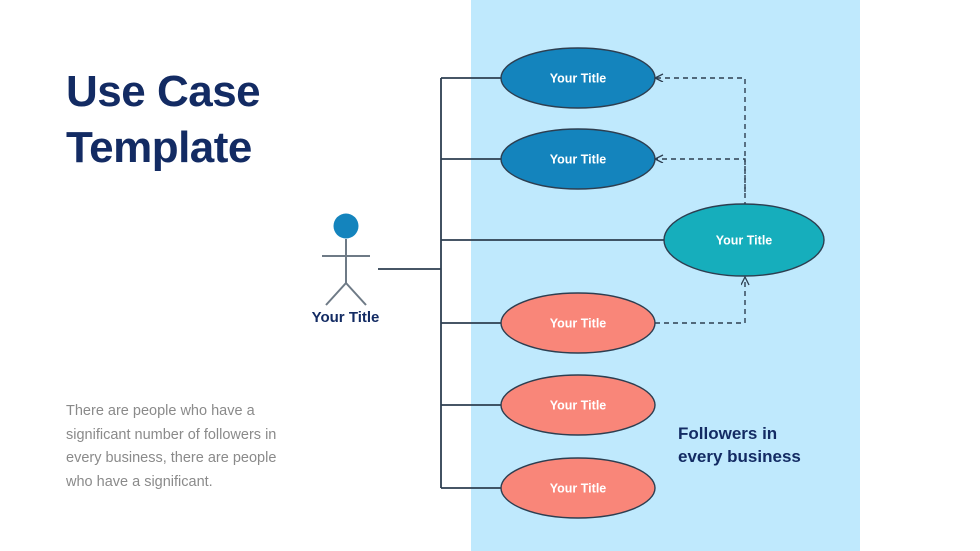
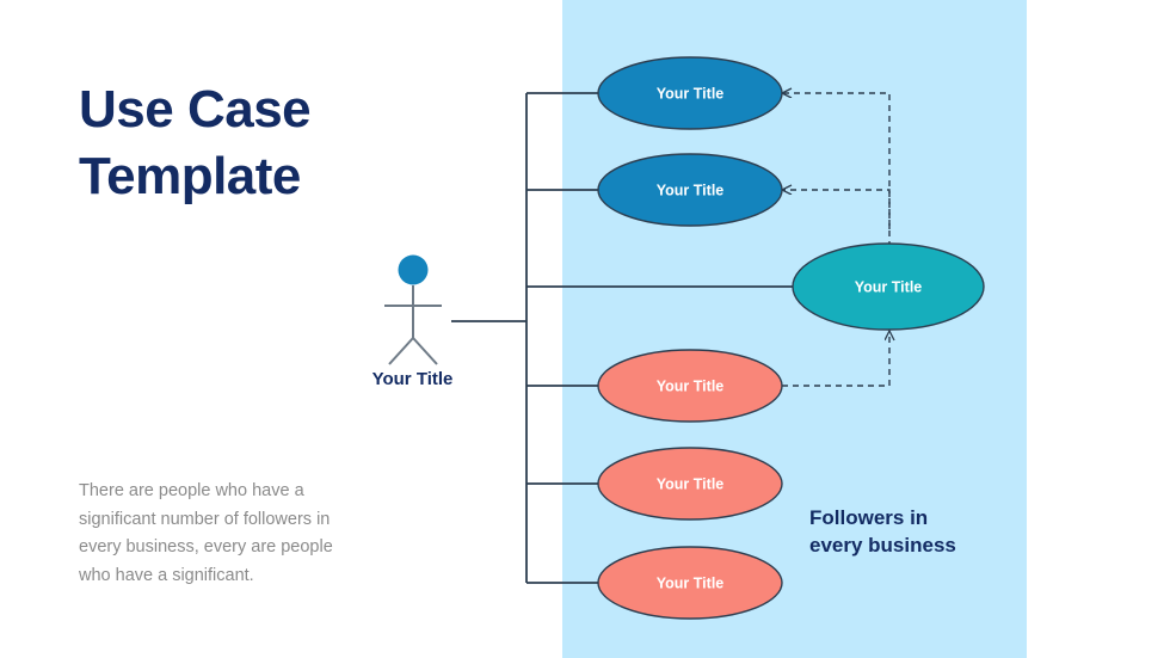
  Use Case
  Template
- There are people who have a significant number of followers in every business, there are people who have a significant.
+ There are people who have a significant number of followers in every business, every are people who have a significant.
  Followers in
  every business
  Your Title
  Your Title
  Your Title
  Your Title
  Your Title
  Your Title
  Your Title
